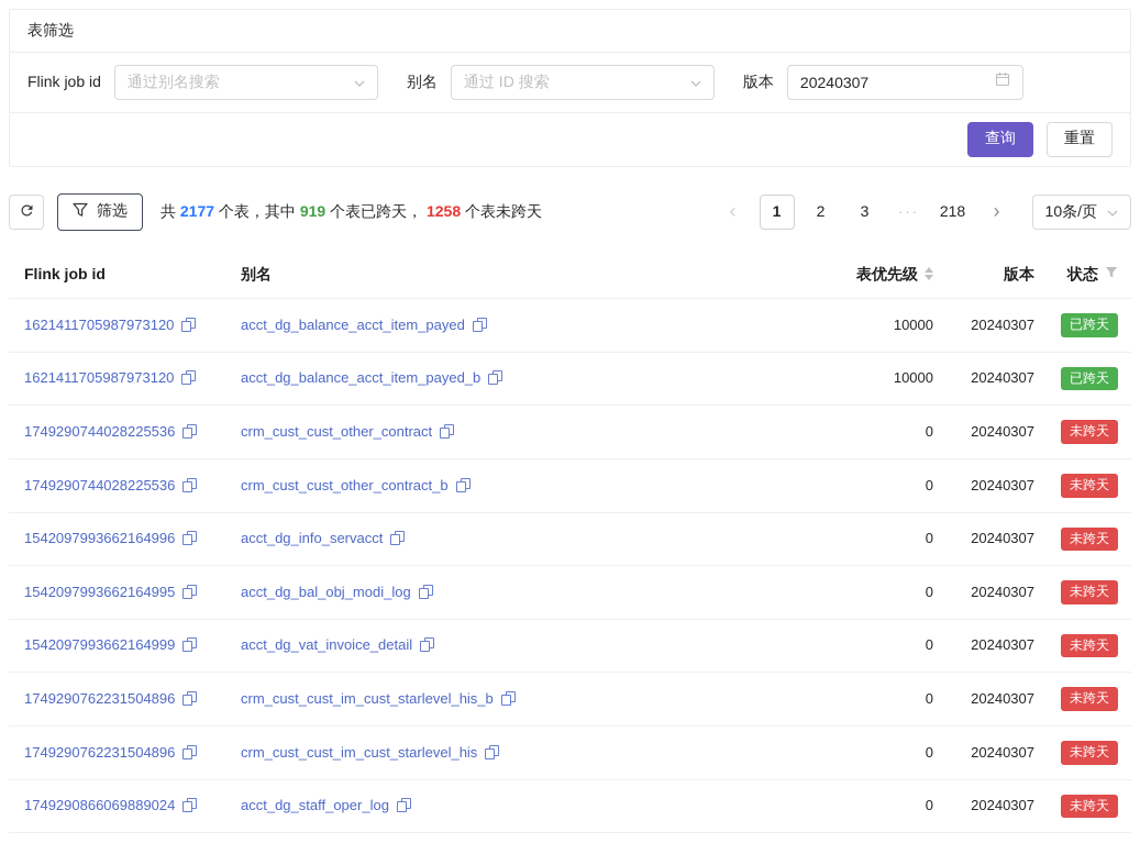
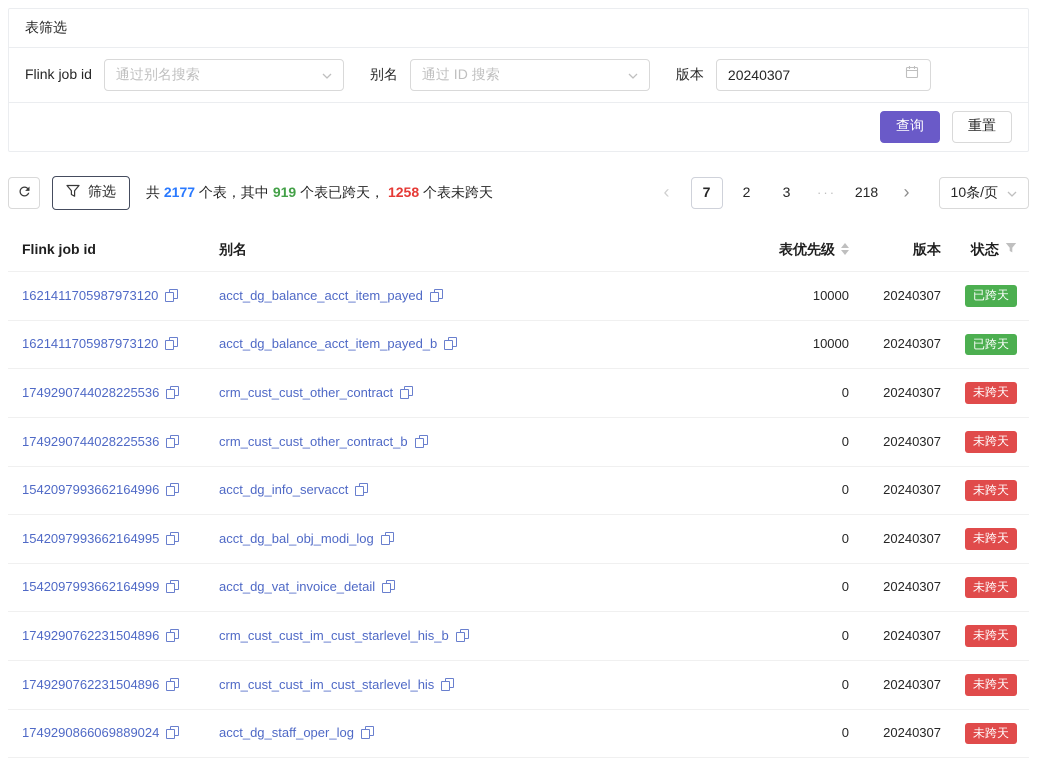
  表筛选
  Flink job id
  通过别名搜索
  别名
  通过 ID 搜索
  版本
  20240307
  查询
  重置
  筛选
  共 2177 个表，其中 919 个表已跨天， 1258 个表未跨天
  ‹
- 1
+ 7
  2
  3
  ···
  218
  ›
  10条/页
  Flink job id	别名	表优先级	版本	状态
  1621411705987973120	acct_dg_balance_acct_item_payed	10000	20240307	已跨天
  1621411705987973120	acct_dg_balance_acct_item_payed_b	10000	20240307	已跨天
  1749290744028225536	crm_cust_cust_other_contract	0	20240307	未跨天
  1749290744028225536	crm_cust_cust_other_contract_b	0	20240307	未跨天
  1542097993662164996	acct_dg_info_servacct	0	20240307	未跨天
  1542097993662164995	acct_dg_bal_obj_modi_log	0	20240307	未跨天
  1542097993662164999	acct_dg_vat_invoice_detail	0	20240307	未跨天
  1749290762231504896	crm_cust_cust_im_cust_starlevel_his_b	0	20240307	未跨天
  1749290762231504896	crm_cust_cust_im_cust_starlevel_his	0	20240307	未跨天
  1749290866069889024	acct_dg_staff_oper_log	0	20240307	未跨天
